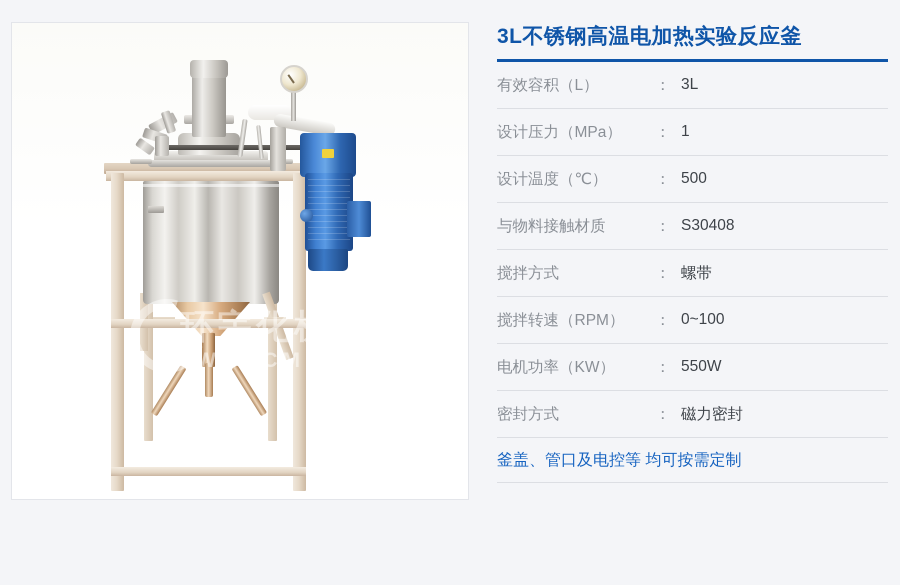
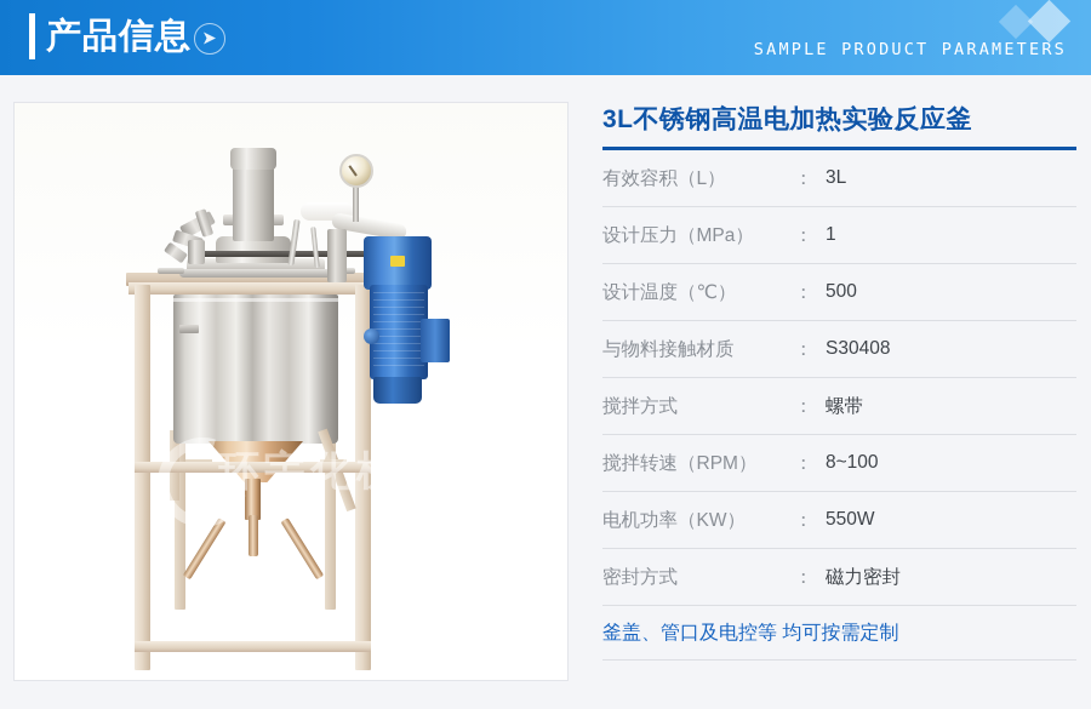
+ 产品信息
+ SAMPLE PRODUCT PARAMETERS
  环宇化机
- WHGCM
  3L不锈钢高温电加热实验反应釜
  有效容积（L）
  ：
  3L
  设计压力（MPa）
  ：
  1
  设计温度（℃）
  ：
  500
  与物料接触材质
  ：
  S30408
  搅拌方式
  ：
  螺带
  搅拌转速（RPM）
  ：
- 0~100
+ 8~100
  电机功率（KW）
  ：
  550W
  密封方式
  ：
  磁力密封
  釜盖、管口及电控等 均可按需定制
